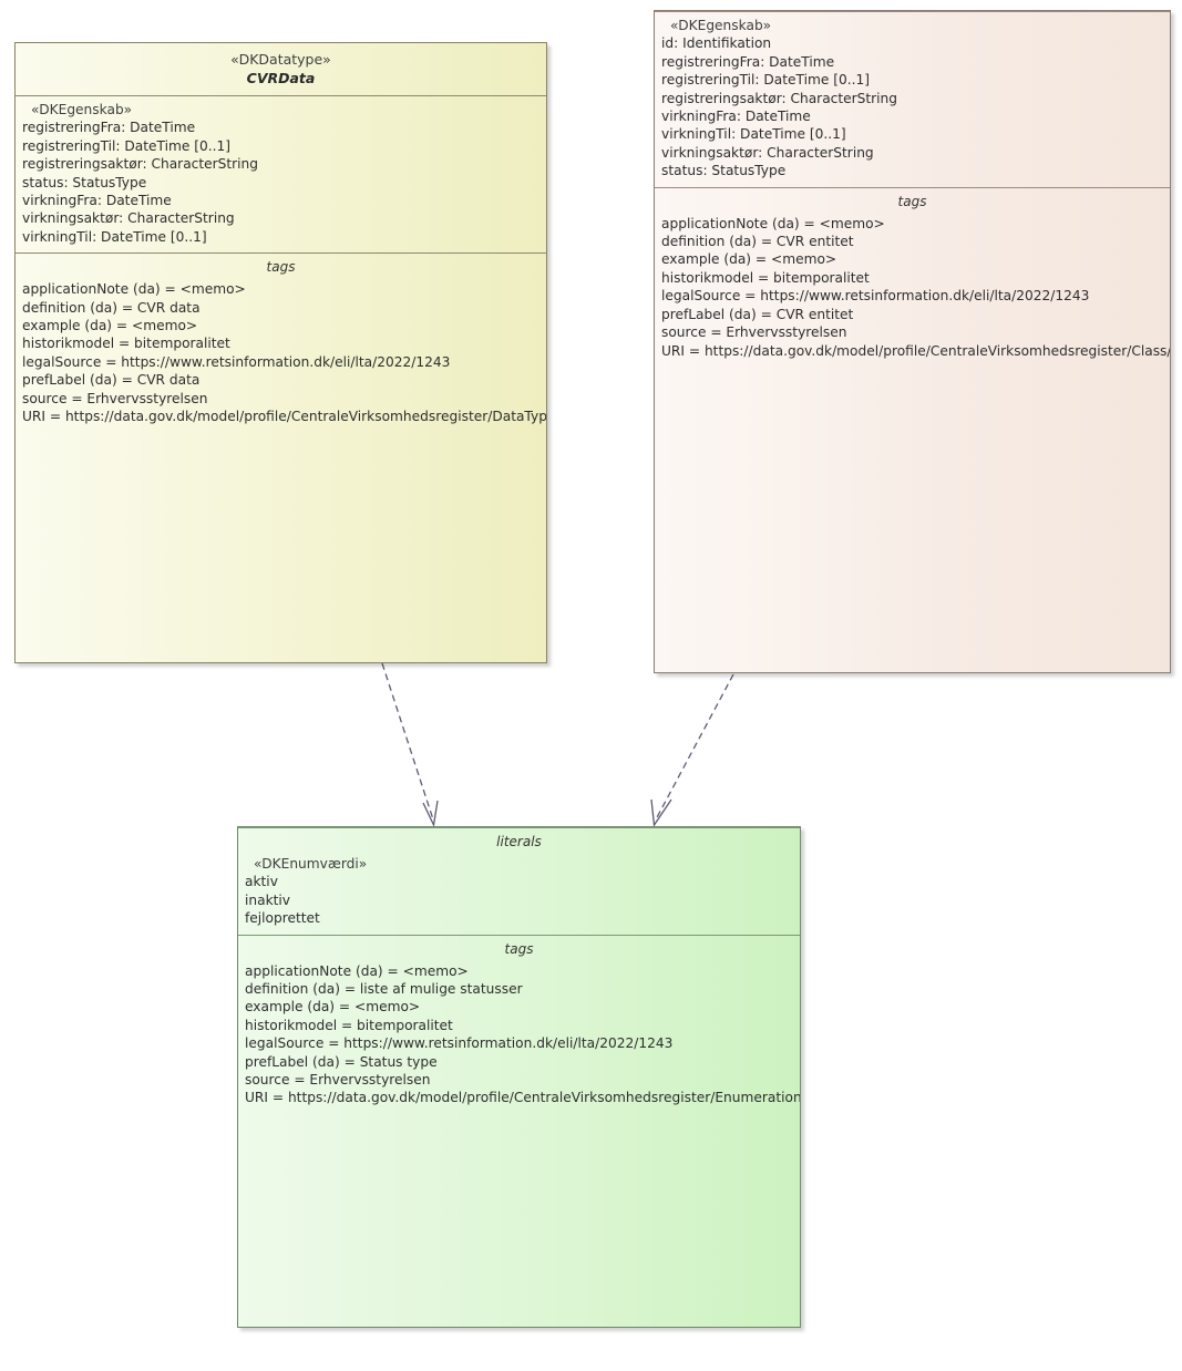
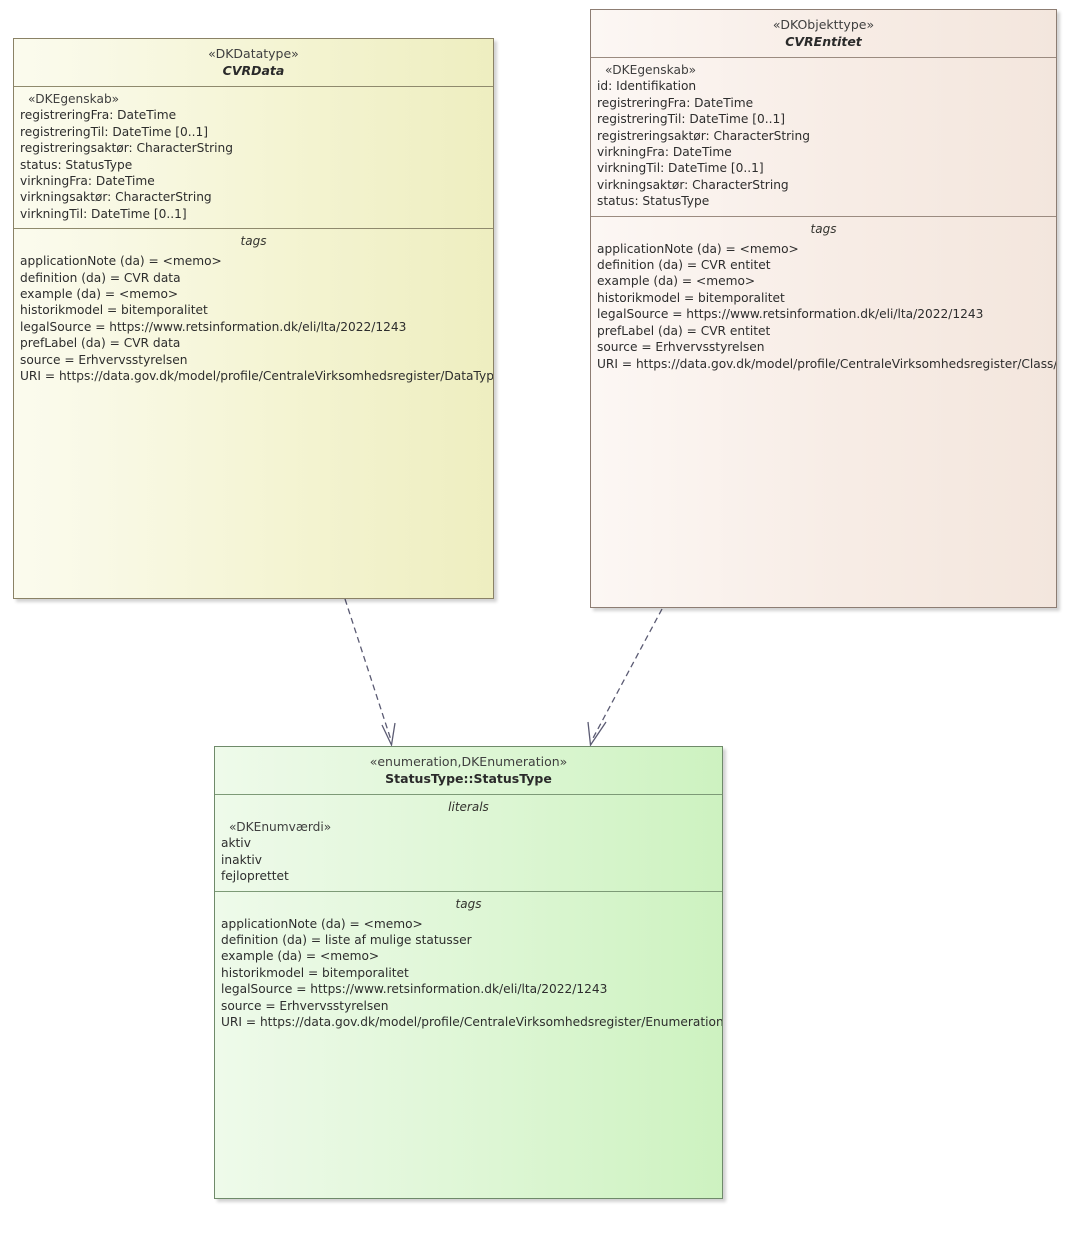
  «DKDatatype»
  CVRData
  «DKEgenskab»
  registreringFra: DateTime
  registreringTil: DateTime [0..1]
  registreringsaktør: CharacterString
  status: StatusType
  virkningFra: DateTime
  virkningsaktør: CharacterString
  virkningTil: DateTime [0..1]
  tags
  applicationNote (da) = <memo>
  definition (da) = CVR data
  example (da) = <memo>
  historikmodel = bitemporalitet
  legalSource = https://www.retsinformation.dk/eli/lta/2022/1243
  prefLabel (da) = CVR data
  source = Erhvervsstyrelsen
  URI = https://data.gov.dk/model/profile/CentraleVirksomhedsregister/DataTyp
+ «DKObjekttype»
+ CVREntitet
  «DKEgenskab»
  id: Identifikation
  registreringFra: DateTime
  registreringTil: DateTime [0..1]
  registreringsaktør: CharacterString
  virkningFra: DateTime
  virkningTil: DateTime [0..1]
  virkningsaktør: CharacterString
  status: StatusType
  tags
  applicationNote (da) = <memo>
  definition (da) = CVR entitet
  example (da) = <memo>
  historikmodel = bitemporalitet
  legalSource = https://www.retsinformation.dk/eli/lta/2022/1243
  prefLabel (da) = CVR entitet
  source = Erhvervsstyrelsen
  URI = https://data.gov.dk/model/profile/CentraleVirksomhedsregister/Class/
+ «enumeration,DKEnumeration»
+ StatusType::StatusType
  literals
  «DKEnumværdi»
  aktiv
  inaktiv
  fejloprettet
  tags
  applicationNote (da) = <memo>
  definition (da) = liste af mulige statusser
  example (da) = <memo>
  historikmodel = bitemporalitet
  legalSource = https://www.retsinformation.dk/eli/lta/2022/1243
- prefLabel (da) = Status type
  source = Erhvervsstyrelsen
  URI = https://data.gov.dk/model/profile/CentraleVirksomhedsregister/Enumeration
